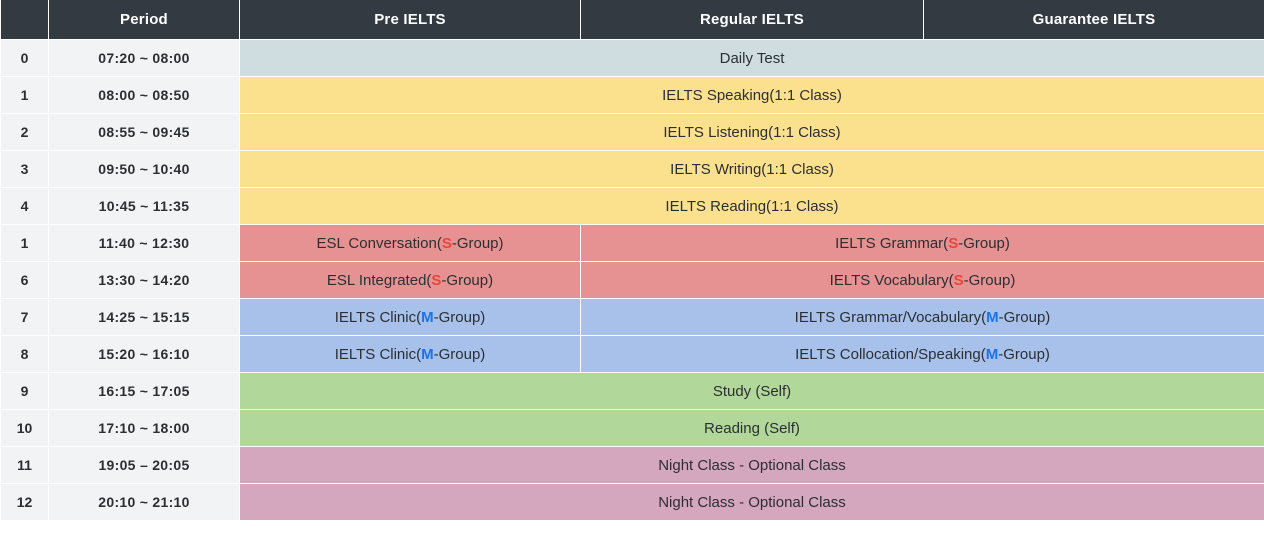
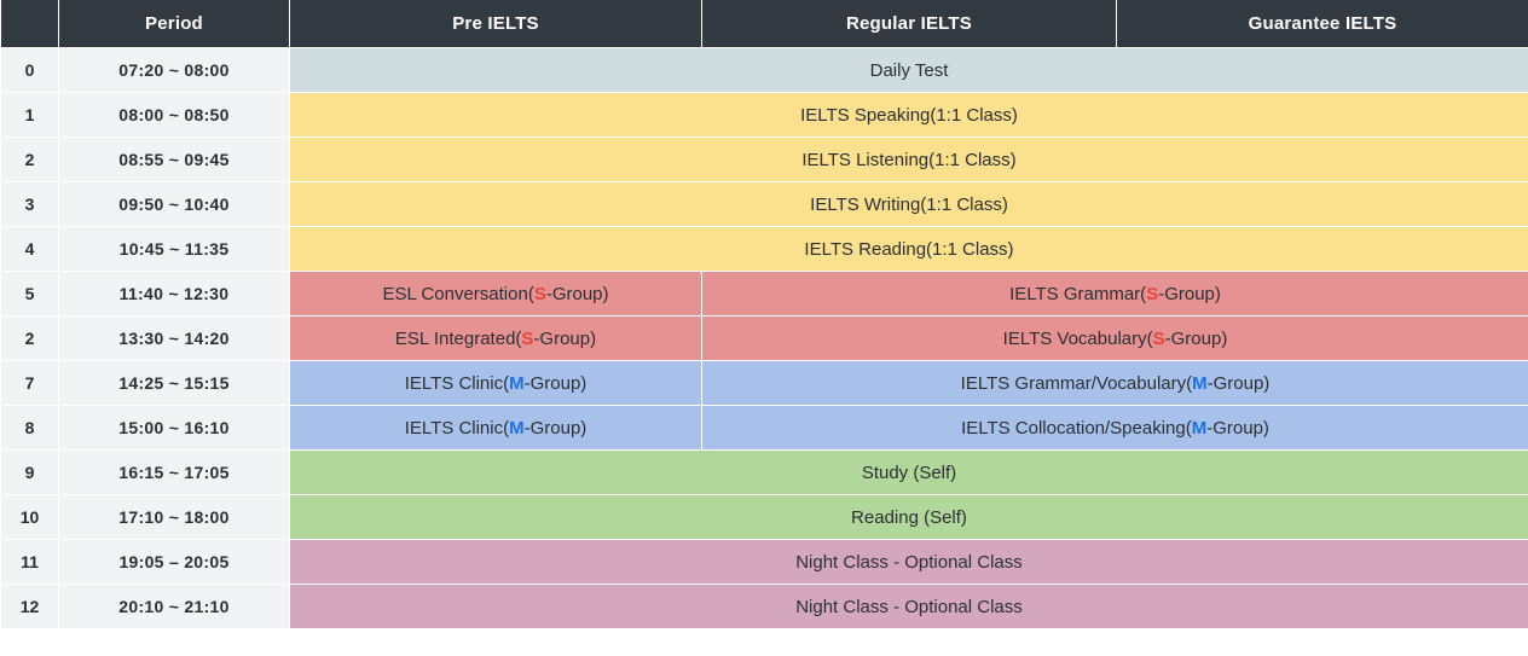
  	Period	Pre IELTS	Regular IELTS	Guarantee IELTS
  0	07:20 ~ 08:00	Daily Test
  1	08:00 ~ 08:50	IELTS Speaking(1:1 Class)
  2	08:55 ~ 09:45	IELTS Listening(1:1 Class)
  3	09:50 ~ 10:40	IELTS Writing(1:1 Class)
  4	10:45 ~ 11:35	IELTS Reading(1:1 Class)
- 1	11:40 ~ 12:30	ESL Conversation(S-Group)	IELTS Grammar(S-Group)
+ 5	11:40 ~ 12:30	ESL Conversation(S-Group)	IELTS Grammar(S-Group)
- 6	13:30 ~ 14:20	ESL Integrated(S-Group)	IELTS Vocabulary(S-Group)
+ 2	13:30 ~ 14:20	ESL Integrated(S-Group)	IELTS Vocabulary(S-Group)
  7	14:25 ~ 15:15	IELTS Clinic(M-Group)	IELTS Grammar/Vocabulary(M-Group)
- 8	15:20 ~ 16:10	IELTS Clinic(M-Group)	IELTS Collocation/Speaking(M-Group)
+ 8	15:00 ~ 16:10	IELTS Clinic(M-Group)	IELTS Collocation/Speaking(M-Group)
  9	16:15 ~ 17:05	Study (Self)
  10	17:10 ~ 18:00	Reading (Self)
  11	19:05 – 20:05	Night Class - Optional Class
  12	20:10 ~ 21:10	Night Class - Optional Class
